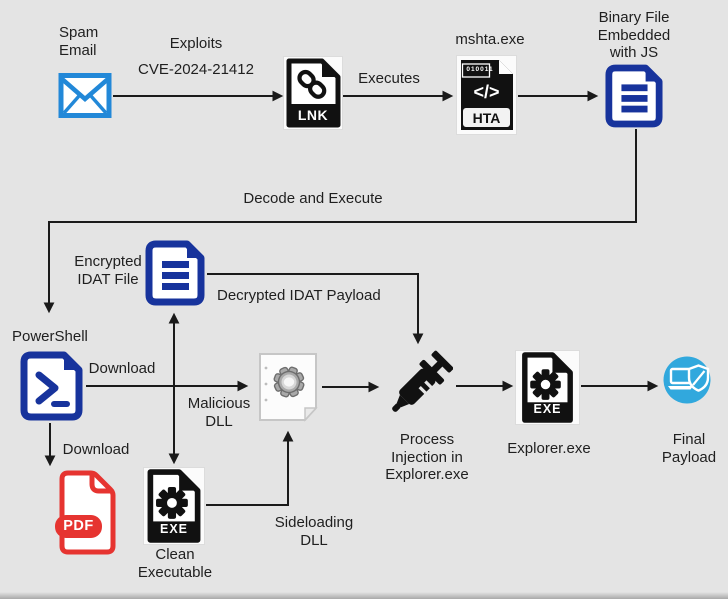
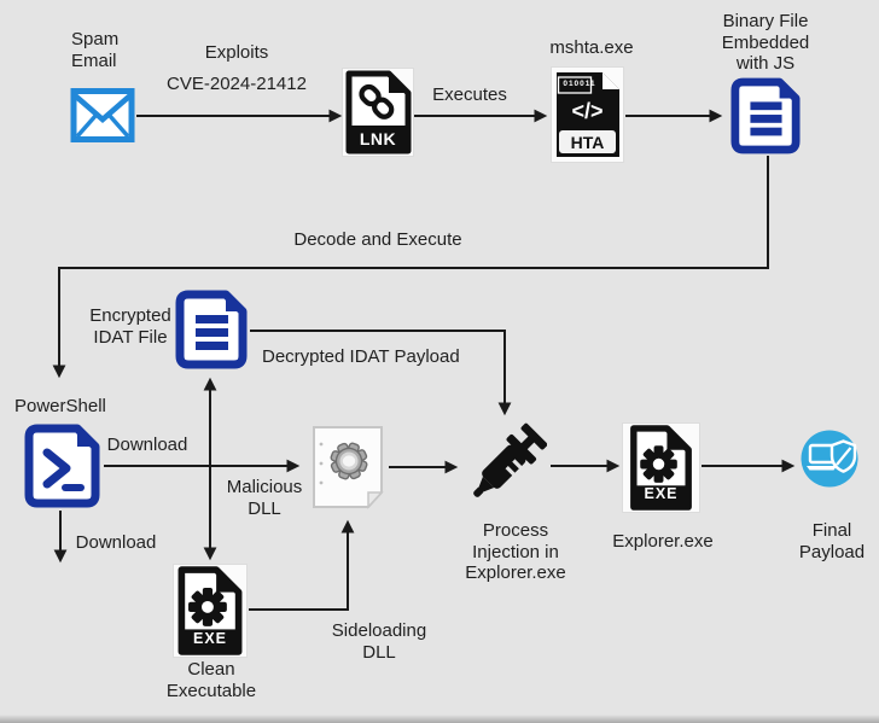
  LNK
  </>
  HTA
- PDF
  EXE
  EXE
  Spam
  Email
  Exploits
  CVE-2024-21412
  Executes
  mshta.exe
  Binary File
  Embedded
  with JS
  Decode and Execute
  Encrypted
  IDAT File
  Decrypted IDAT Payload
  PowerShell
  Download
  Malicious
  DLL
  Process
  Injection in
  Explorer.exe
  Explorer.exe
  Final
  Payload
  Download
  Clean
  Executable
  Sideloading
  DLL
